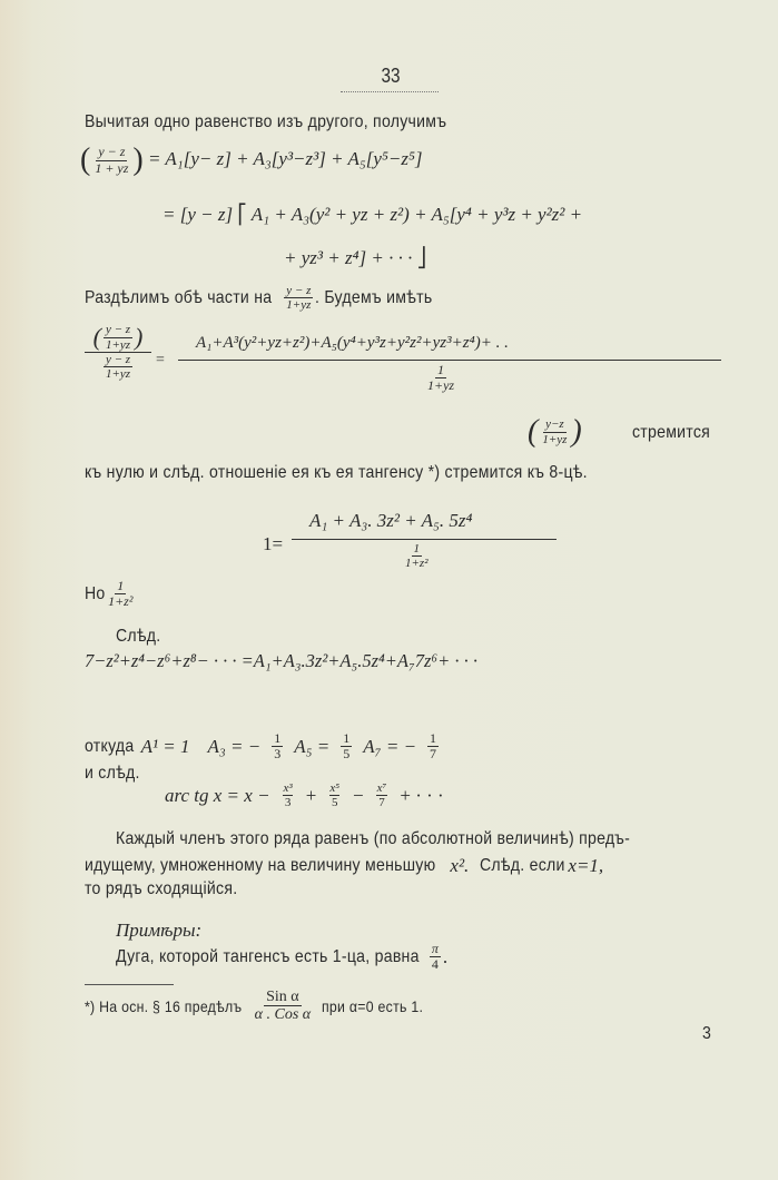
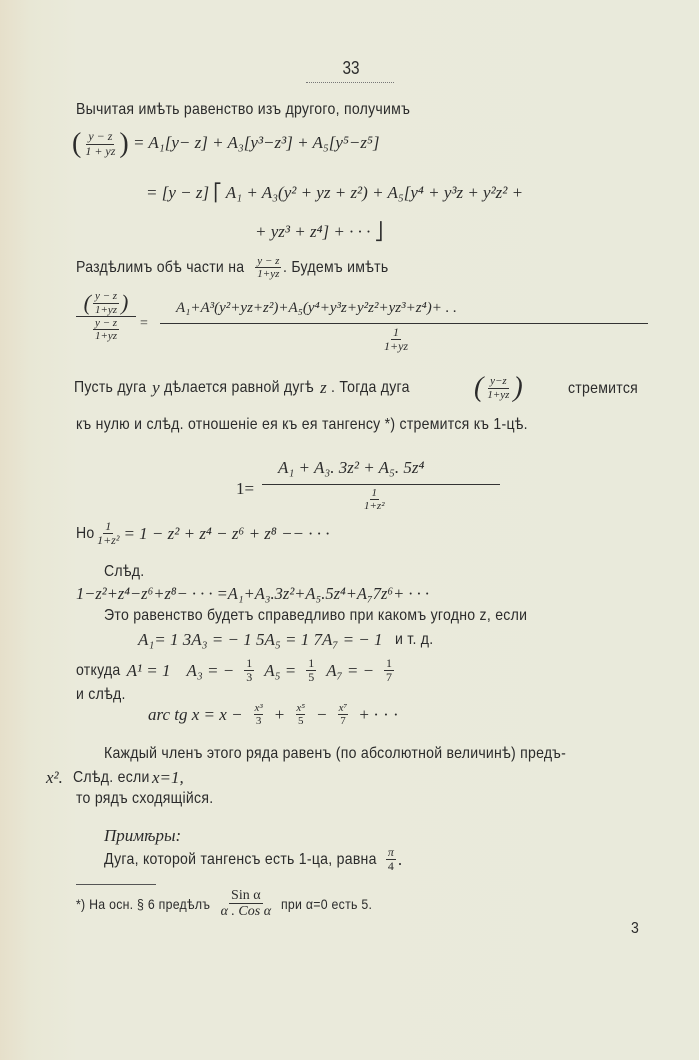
  33
- Вычитая одно равенство изъ другого, получимъ
+ Вычитая имѣть равенство изъ другого, получимъ
  (
  y − z
  1 + yz
  ) = A₁[y− z] + A₃[y³−z³] + A₅[y⁵−z⁵]
  = [y − z] ⎡ A₁ + A₃(y² + yz + z²) + A₅[y⁴ + y³z + y²z² +
  + yz³ + z⁴] + · · · ⎦
  Раздѣлимъ обѣ части на
  y − z
  1+yz
  . Будемъ имѣть
  (
  y − z
  1+yz
  )
  y − z
  1+yz
  =
  A₁+A³(y²+yz+z²)+A₅(y⁴+y³z+y²z²+yz³+z⁴)+ . .
  1
  1+yz
+ Пусть дуга
+ y
+ дѣлается равной дугѣ
+ z
+ . Тогда дуга
  (
  y−z
  1+yz
  )
  стремится
- къ нулю и слѣд. отношеніе ея къ ея тангенсу *) стремится къ 8-цѣ.
+ къ нулю и слѣд. отношеніе ея къ ея тангенсу *) стремится къ 1-цѣ.
  1=
  A₁ + A₃. 3z² + A₅. 5z⁴
  1
  1+z²
  Но
  1
  1+z²
+ = 1 − z² + z⁴ − z⁶ + z⁸ −− · · ·
  Слѣд.
- 7−z²+z⁴−z⁶+z⁸− · · · =A₁+A₃.3z²+A₅.5z⁴+A₇7z⁶+ · · ·
+ 1−z²+z⁴−z⁶+z⁸− · · · =A₁+A₃.3z²+A₅.5z⁴+A₇7z⁶+ · · ·
+ Это равенство будетъ справедливо при какомъ угодно z, если
+ A₁= 1 3A₃ = − 1 5A₅ = 1 7A₇ = − 1
+ и т. д.
  откуда
  A¹ = 1
  A₃ = −
  1
  3
  A₅ =
  1
  5
  A₇ = −
  1
  7
  и слѣд.
  arc tg x = x −
  x³
  3
  +
  x⁵
  5
  −
  x⁷
  7
  + · · ·
  Каждый членъ этого ряда равенъ (по абсолютной величинѣ) предъ-
- идущему, умноженному на величину меньшую
  x².
  Слѣд. если
  x=1,
  то рядъ сходящійся.
  Примѣры:
  Дуга, которой тангенсъ есть 1-ца, равна
  π
  4
  .
- *) На осн. § 16 предѣлъ
+ *) На осн. § 6 предѣлъ
  Sin α
  α . Cos α
- при α=0 есть 1.
+ при α=0 есть 5.
  3
